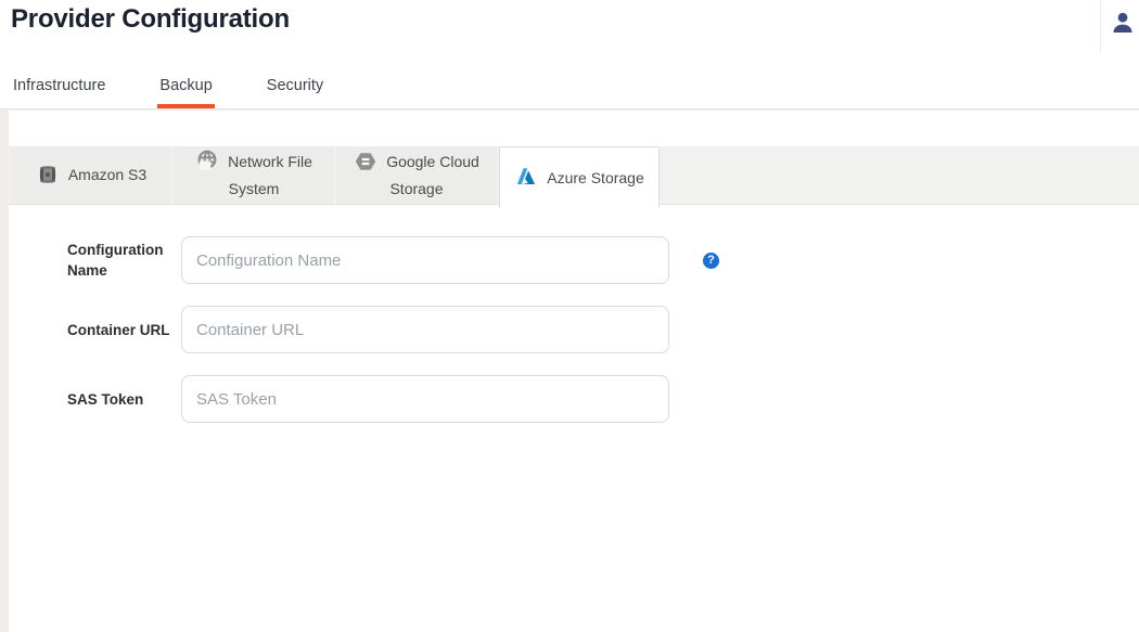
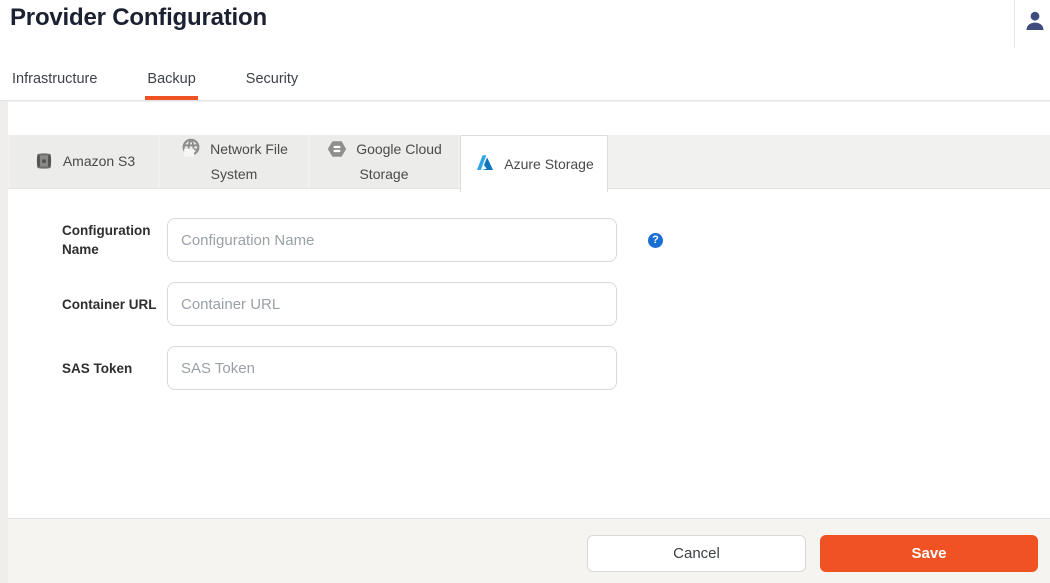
  Provider Configuration
  Infrastructure
  Backup
  Security
  Amazon S3
  Network File System
  Google Cloud Storage
  Azure Storage
  Configuration Name
  Configuration Name
  ?
  Container URL
  Container URL
  SAS Token
  SAS Token
+ Cancel
+ Save
